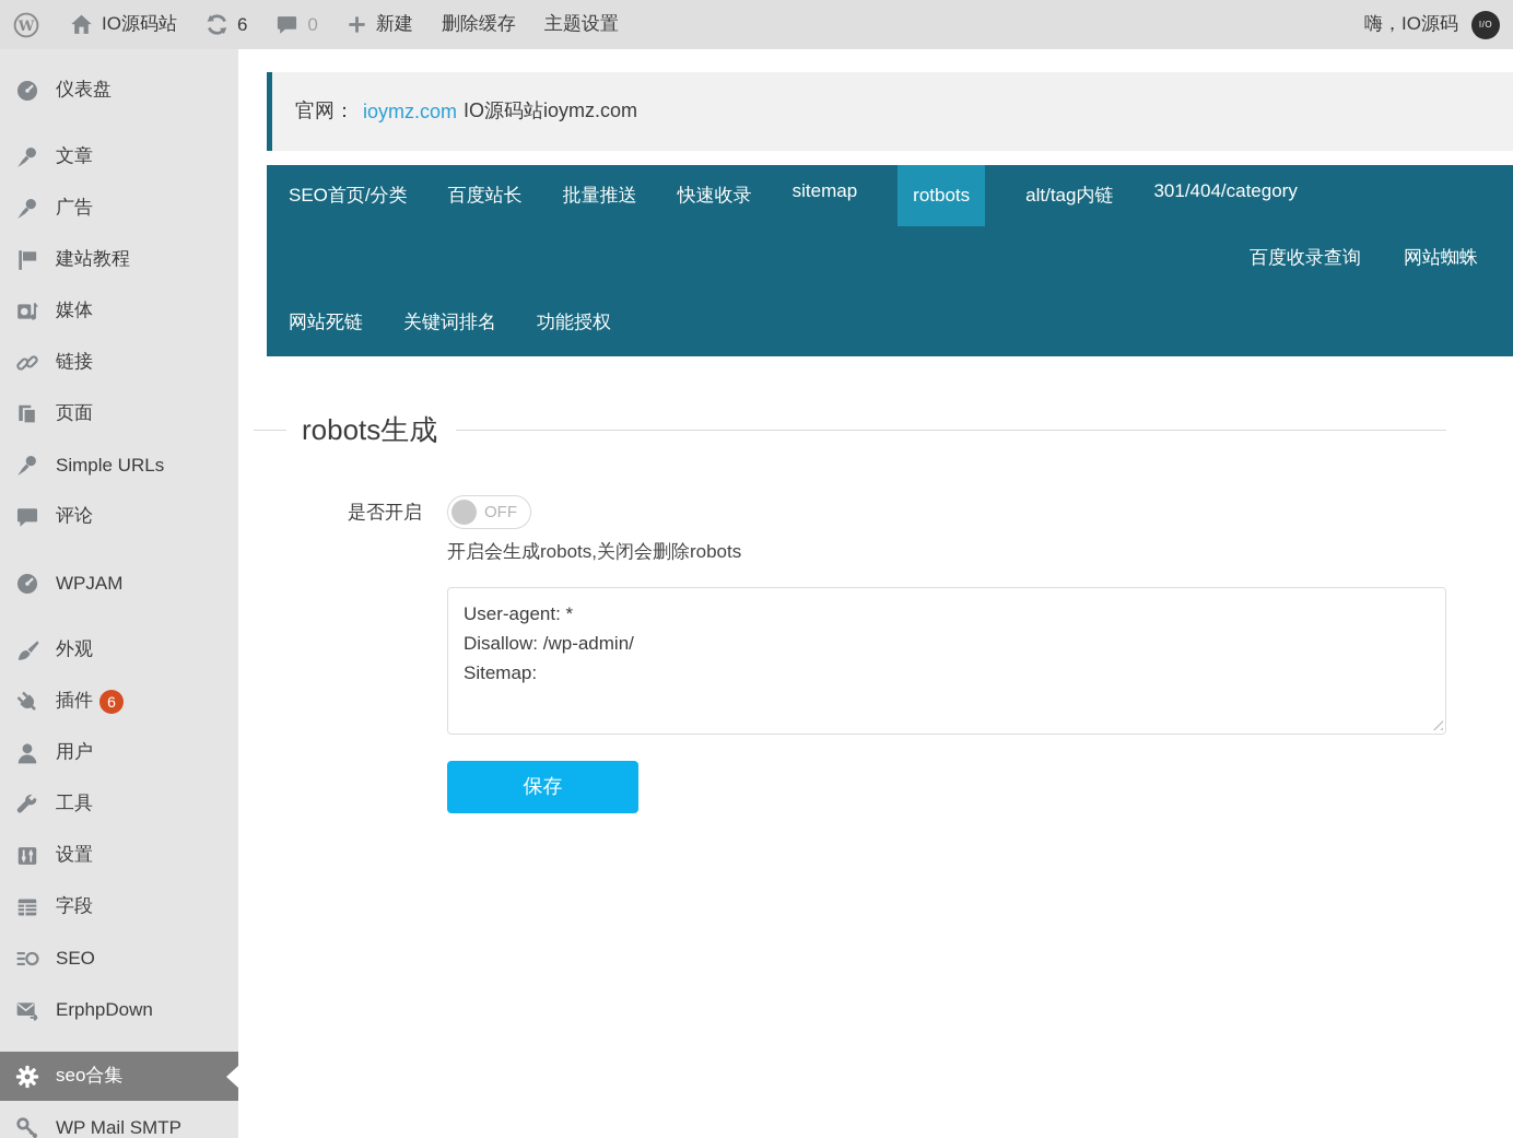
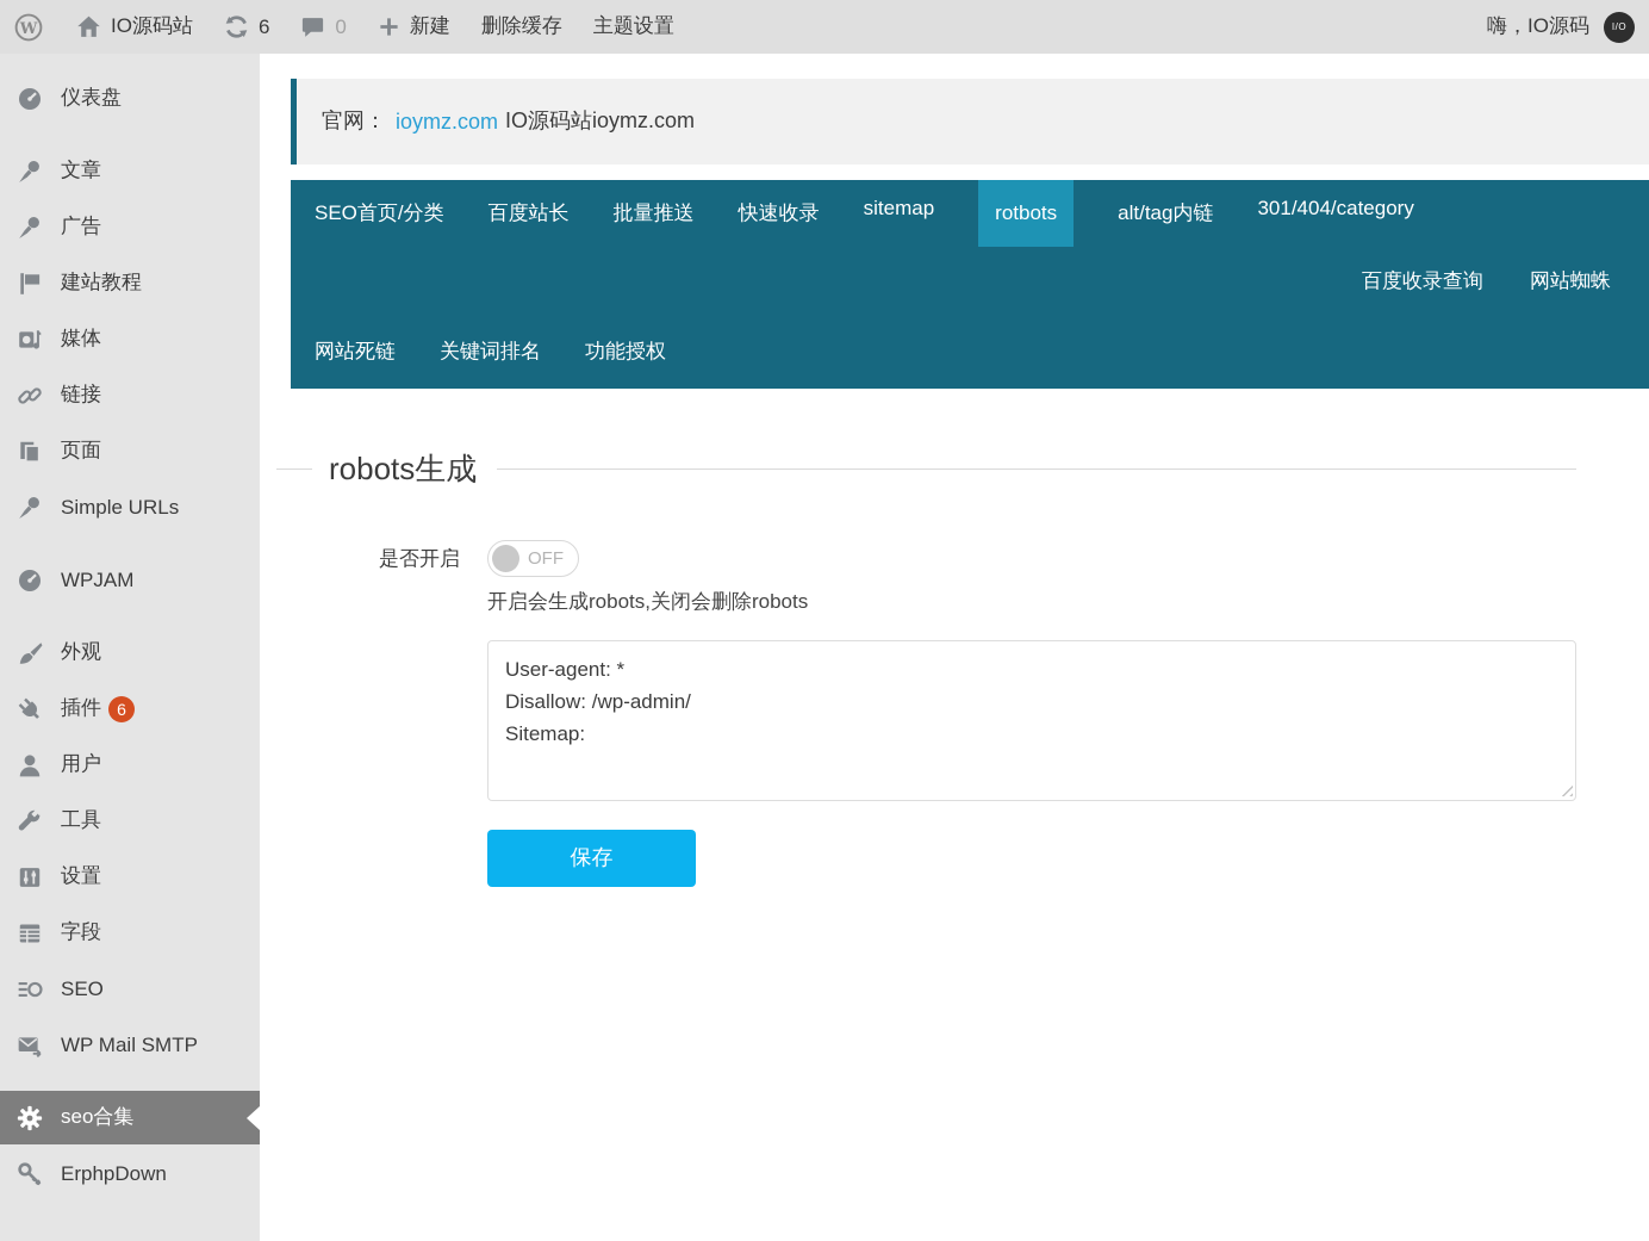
  W
  IO源码站
  6
  0
  新建
  删除缓存
  主题设置
  嗨，IO源码
  I/O
  仪表盘
  文章
  广告
  建站教程
  媒体
  链接
  页面
  Simple URLs
- 评论
  WPJAM
  外观
  插件
  6
  用户
  工具
  设置
  字段
  SEO
- ErphpDown
+ WP Mail SMTP
  seo合集
- WP Mail SMTP
+ ErphpDown
  官网：
  ioymz.com
  IO源码站ioymz.com
  SEO首页/分类
  百度站长
  批量推送
  快速收录
  sitemap
  rotbots
  alt/tag内链
  301/404/category
  百度收录查询
  网站蜘蛛
  网站死链
  关键词排名
  功能授权
  robots生成
  是否开启
  OFF
  开启会生成robots,关闭会删除robots
  User-agent: *
  Disallow: /wp-admin/
  Sitemap:
  保存
